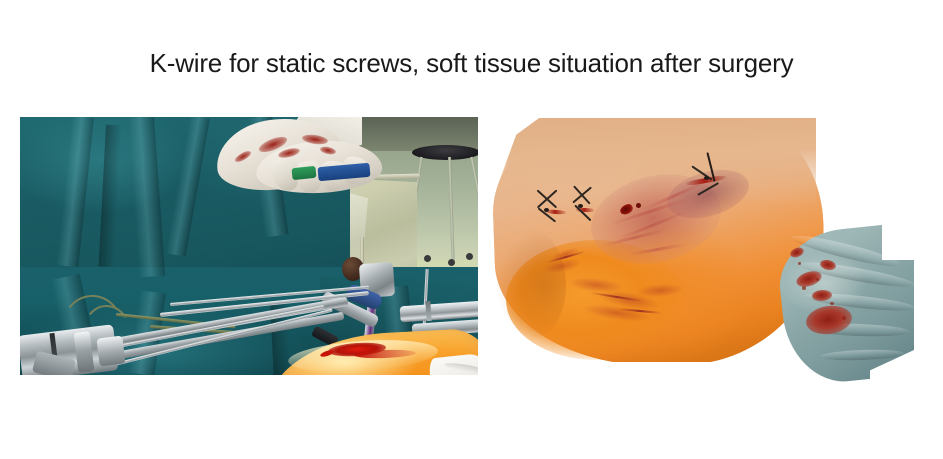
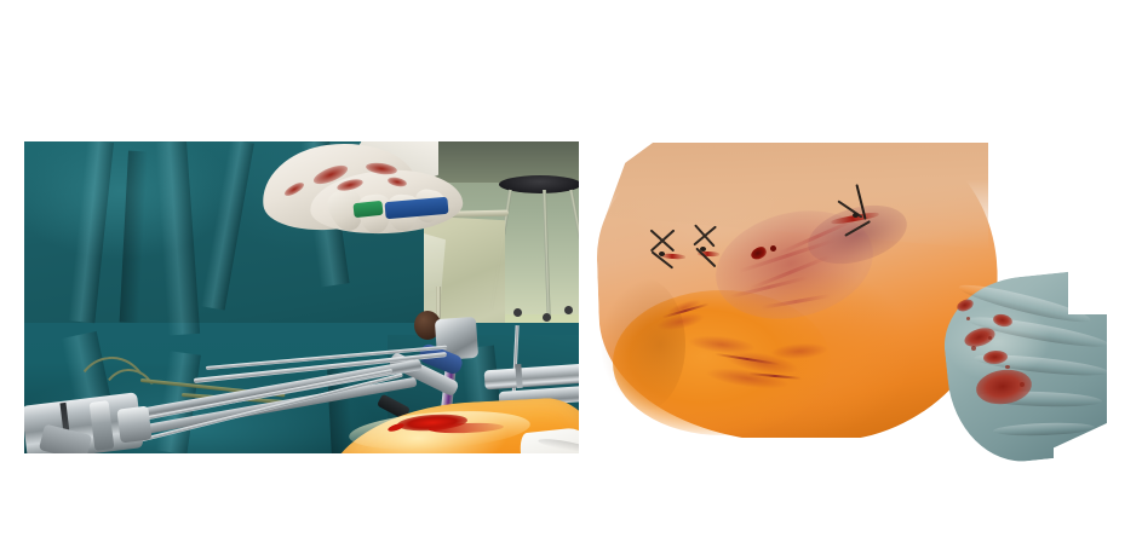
- K-wire for static screws, soft tissue situation after surgery
